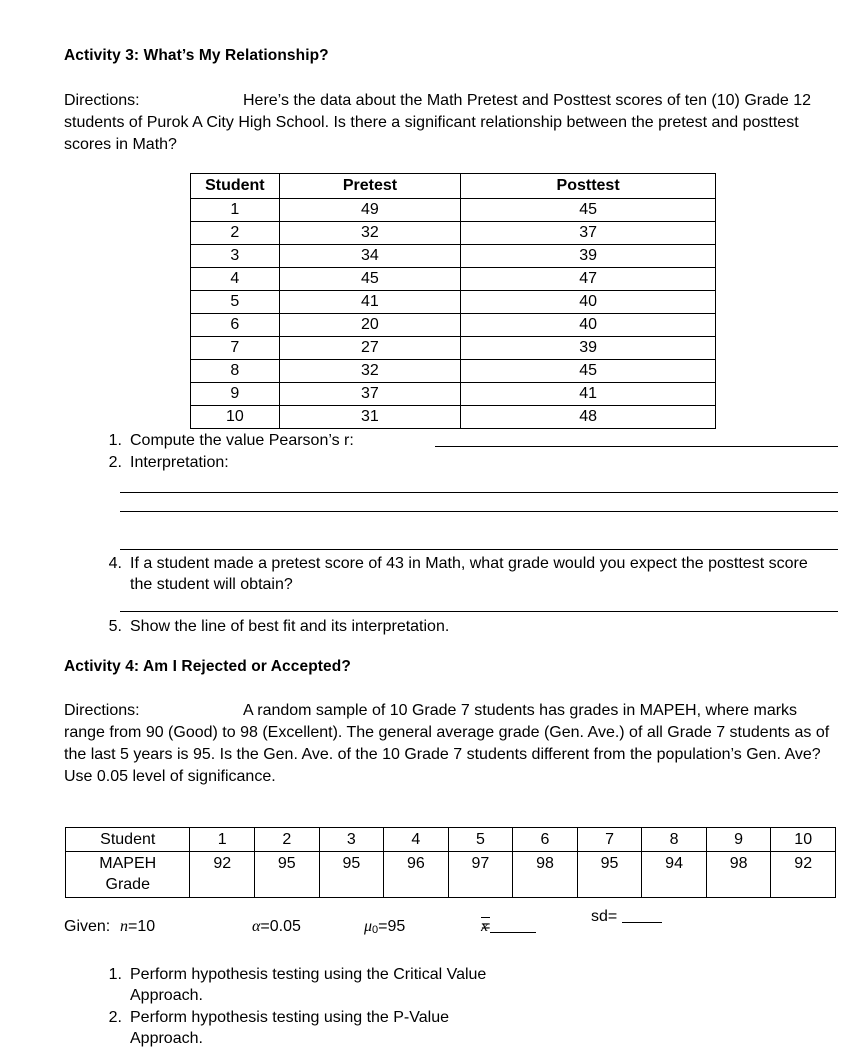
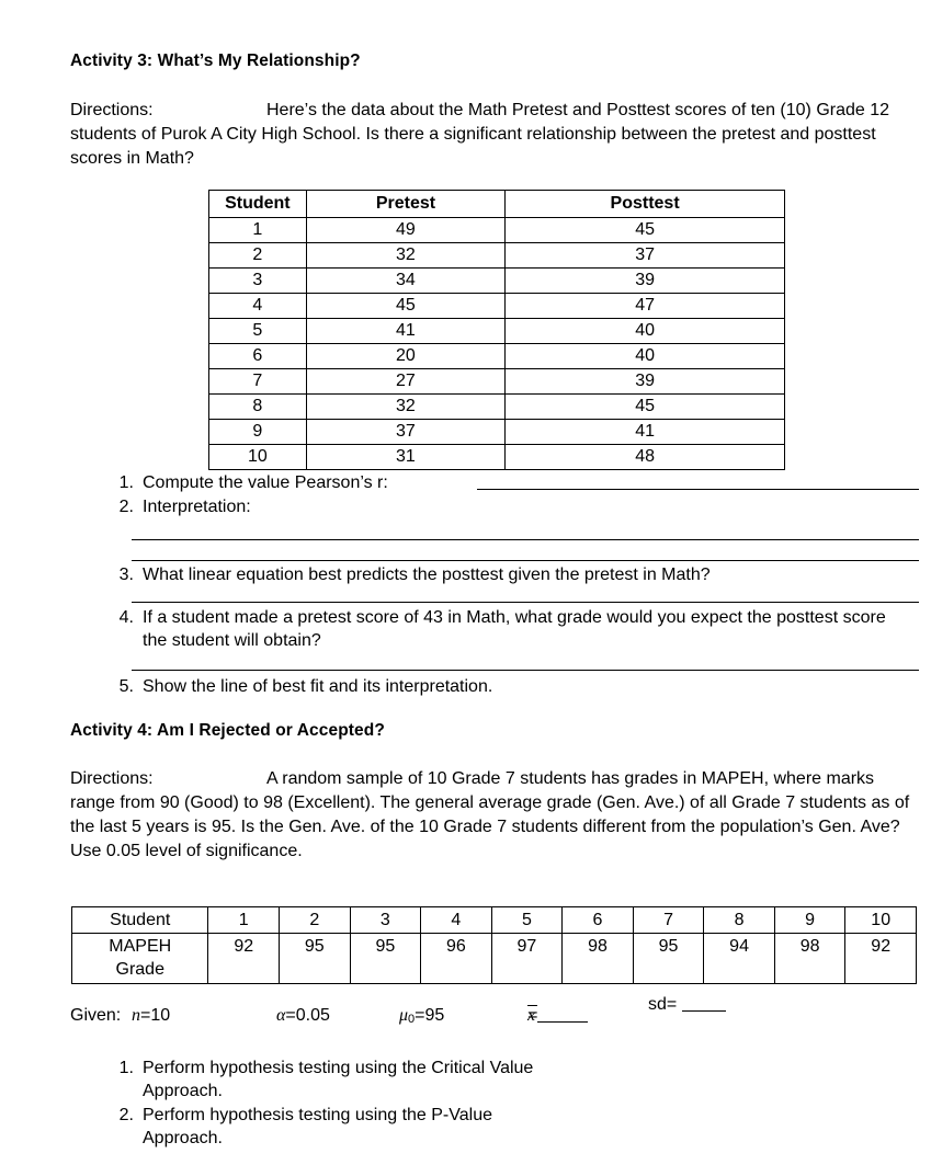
  Activity 3: What’s My Relationship?
  Directions:
  Here’s the data about the Math Pretest and Posttest scores of ten (10) Grade 12 students of Purok A City High School. Is there a significant relationship between the pretest and posttest scores in Math?
  Student	Pretest	Posttest
  1	49	45
  2	32	37
  3	34	39
  4	45	47
  5	41	40
  6	20	40
  7	27	39
  8	32	45
  9	37	41
  10	31	48
  1.
  Compute the value Pearson’s r:
  2.
  Interpretation:
+ 3.
+ What linear equation best predicts the posttest given the pretest in Math?
  4.
  If a student made a pretest score of 43 in Math, what grade would you expect the posttest score the student will obtain?
  5.
  Show the line of best fit and its interpretation.
  Activity 4: Am I Rejected or Accepted?
  Directions:
  A random sample of 10 Grade 7 students has grades in MAPEH, where marks range from 90 (Good) to 98 (Excellent). The general average grade (Gen. Ave.) of all Grade 7 students as of the last 5 years is 95. Is the Gen. Ave. of the 10 Grade 7 students different from the population’s Gen. Ave? Use 0.05 level of significance.
  Student	1	2	3	4	5	6	7	8	9	10
  MAPEH Grade	92	95	95	96	97	98	95	94	98	92
  Given:
  n=10
  α=0.05
  μ0=95
  x=
  sd=
  1.
  Perform hypothesis testing using the Critical Value
  Approach.
  2.
  Perform hypothesis testing using the P-Value
  Approach.
